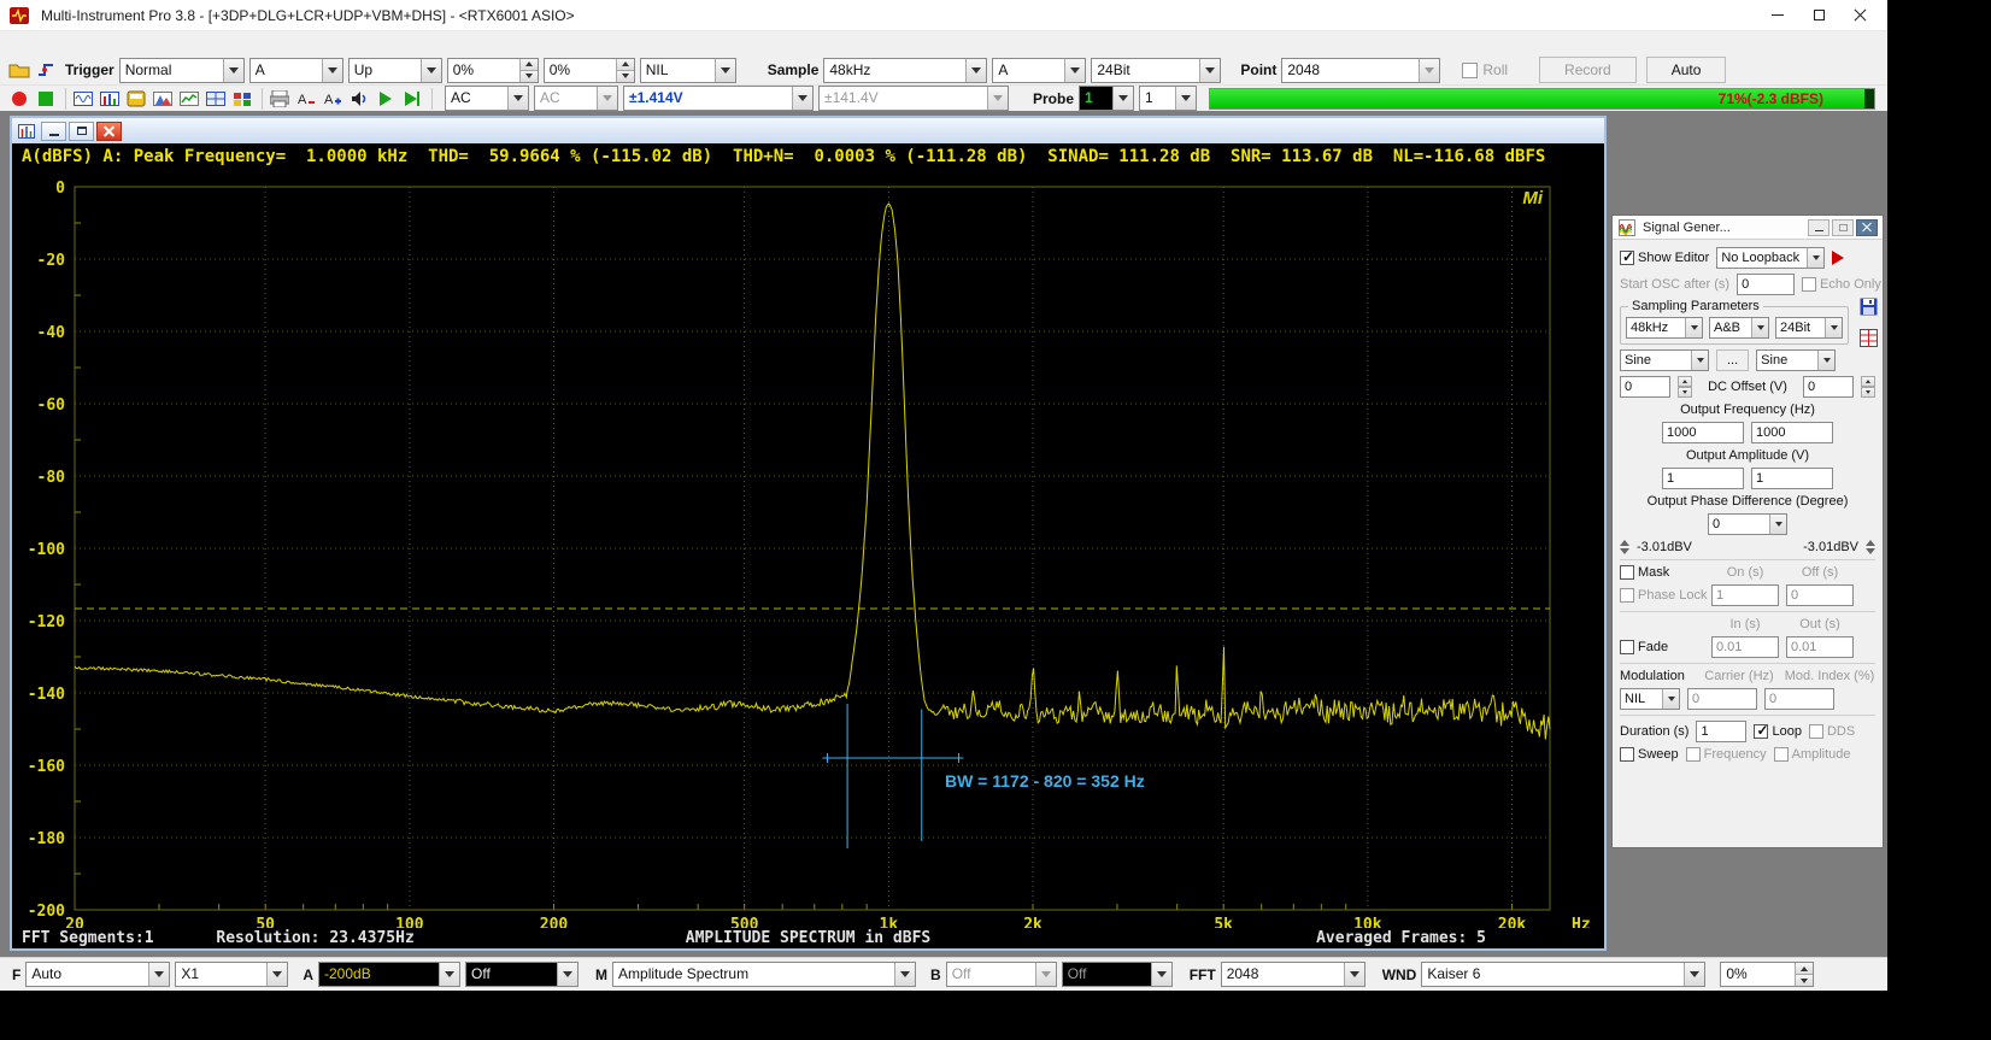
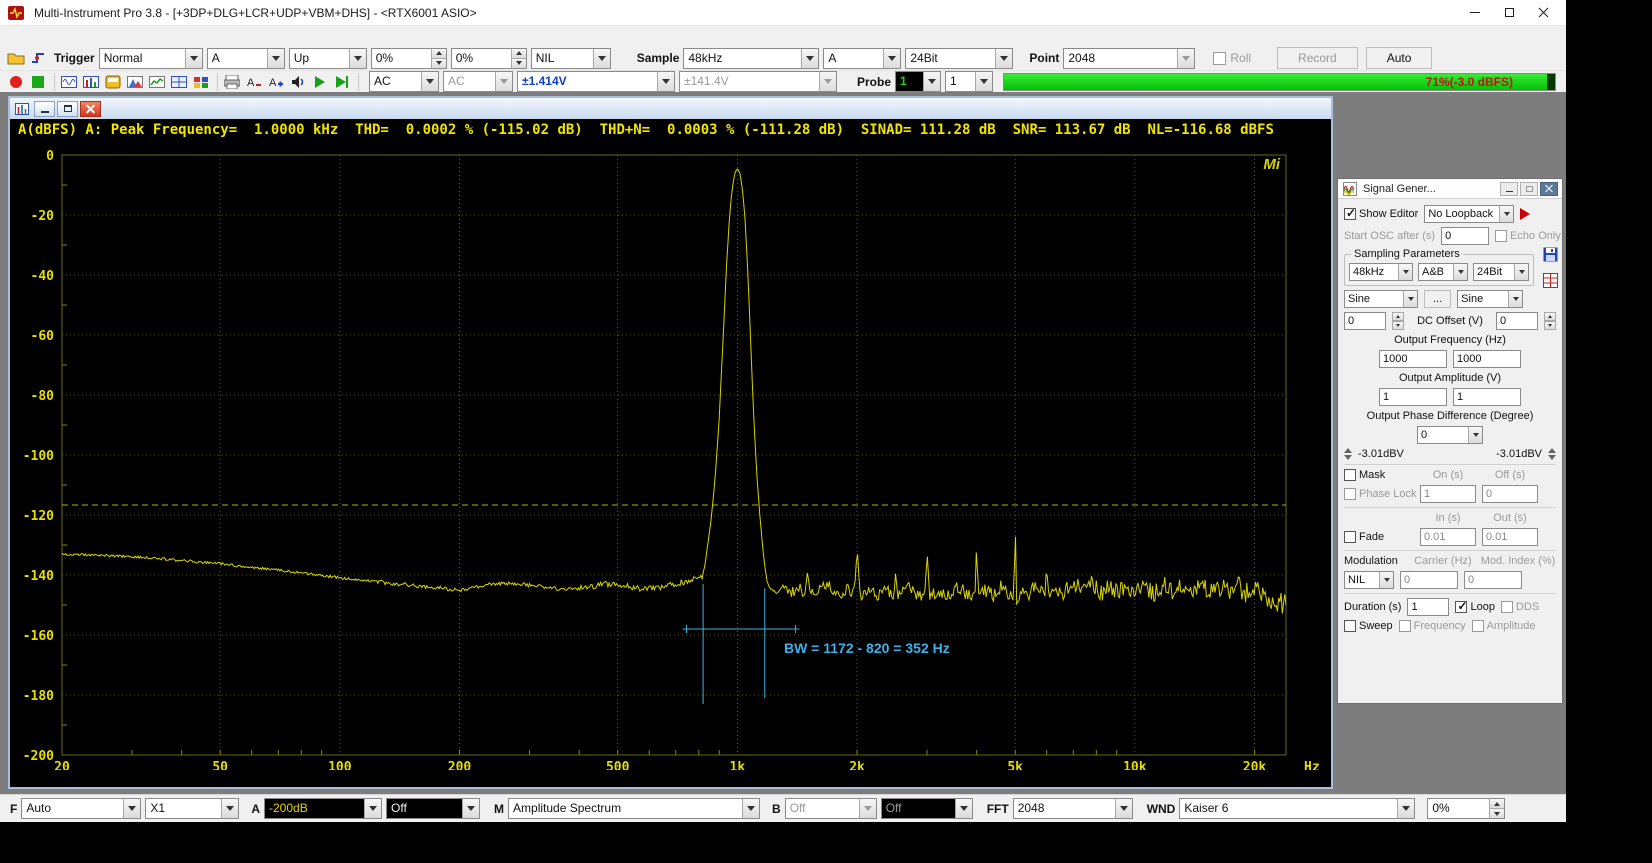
  Multi-Instrument Pro 3.8 - [+3DP+DLG+LCR+UDP+VBM+DHS] - <RTX6001 ASIO>
  Trigger
  Normal
  A
  Up
  0%
  0%
  NIL
  Sample
  48kHz
  A
  24Bit
  Point
  2048
  Roll
  Record
  Auto
  A
  A
  AC
  AC
  ±1.414V
  ±141.4V
  Probe
  1
  1
- 71%(-2.3 dBFS)
+ 71%(-3.0 dBFS)
- A(dBFS) A: Peak Frequency= 1.0000 kHz THD= 59.9664 % (-115.02 dB) THD+N= 0.0003 % (-111.28 dB) SINAD= 111.28 dB SNR= 113.67 dB NL=-116.68 dBFS
+ A(dBFS) A: Peak Frequency= 1.0000 kHz THD= 0.0002 % (-115.02 dB) THD+N= 0.0003 % (-111.28 dB) SINAD= 111.28 dB SNR= 113.67 dB NL=-116.68 dBFS
  0
  -20
  -40
  -60
  -80
  -100
  -120
  -140
  -160
  -180
  -200
  20
  50
  100
  200
  500
  1k
  2k
  5k
  10k
  20k
  Hz
  BW = 1172 - 820 = 352 Hz
  Mi
- FFT Segments:1 Resolution: 23.4375Hz
- AMPLITUDE SPECTRUM in dBFS
- Averaged Frames: 5
  Signal Gener...
  Show Editor
  No Loopback
  Start OSC after (s)
  0
  Echo Only
  Sampling Parameters
  48kHz
  A&B
  24Bit
  Sine
  ...
  Sine
  0
  DC Offset (V)
  0
  Output Frequency (Hz)
  1000
  1000
  Output Amplitude (V)
  1
  1
  Output Phase Difference (Degree)
  0
  -3.01dBV
  -3.01dBV
  Mask
  On (s)
  Off (s)
  Phase Lock
  1
  0
  In (s)
  Out (s)
  Fade
  0.01
  0.01
  Modulation
  Carrier (Hz)
  Mod. Index (%)
  NIL
  0
  0
  Duration (s)
  1
  Loop
  DDS
  Sweep
  Frequency
  Amplitude
  F
  Auto
  X1
  A
  -200dB
  Off
  M
  Amplitude Spectrum
  B
  Off
  Off
  FFT
  2048
  WND
  Kaiser 6
  0%
